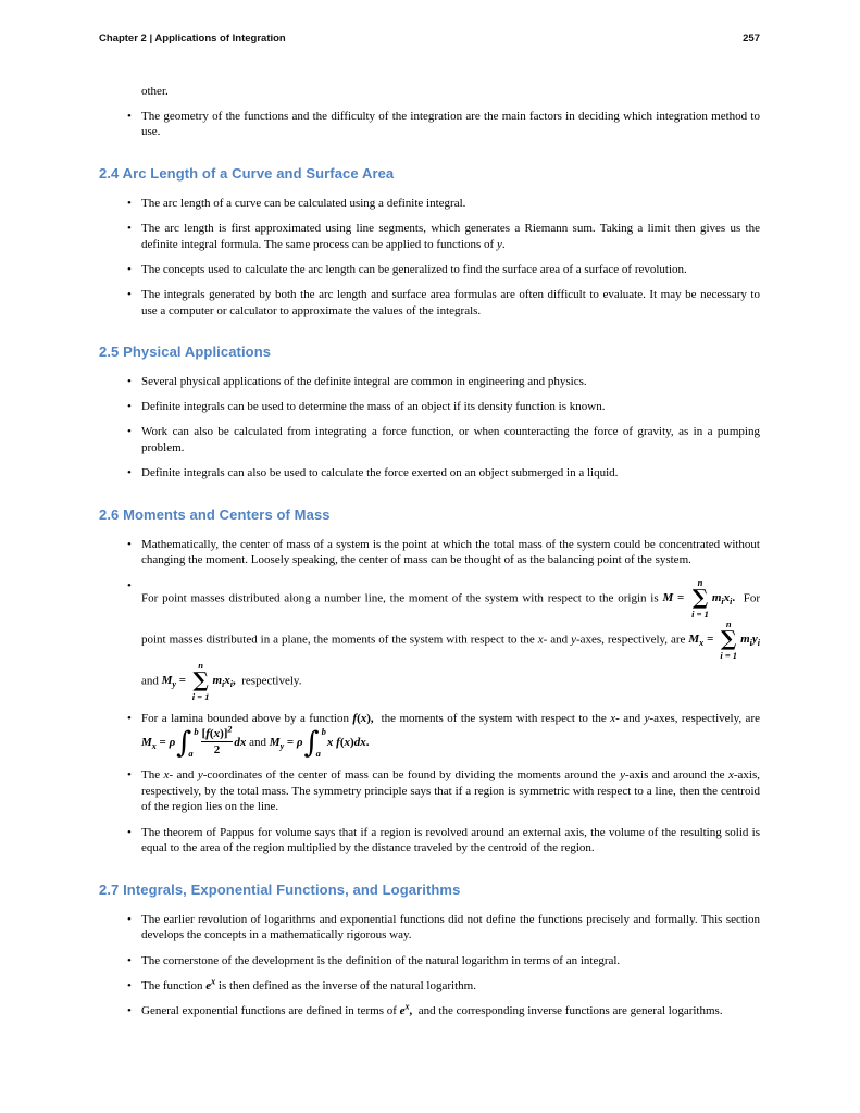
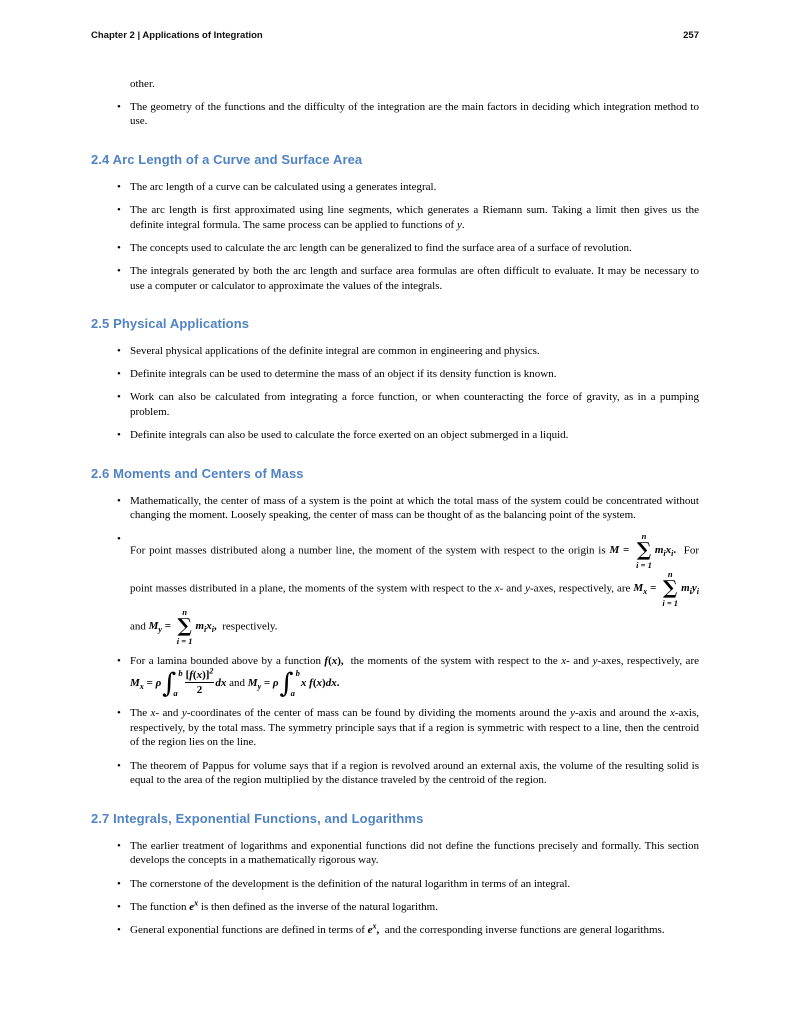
  Chapter 2 | Applications of Integration
  257
  other.
  The geometry of the functions and the difficulty of the integration are the main factors in deciding which integration method to use.
  2.4 Arc Length of a Curve and Surface Area
- The arc length of a curve can be calculated using a definite integral.
+ The arc length of a curve can be calculated using a generates integral.
  The arc length is first approximated using line segments, which generates a Riemann sum. Taking a limit then gives us the definite integral formula. The same process can be applied to functions of y.
  The concepts used to calculate the arc length can be generalized to find the surface area of a surface of revolution.
  The integrals generated by both the arc length and surface area formulas are often difficult to evaluate. It may be necessary to use a computer or calculator to approximate the values of the integrals.
  2.5 Physical Applications
  Several physical applications of the definite integral are common in engineering and physics.
  Definite integrals can be used to determine the mass of an object if its density function is known.
  Work can also be calculated from integrating a force function, or when counteracting the force of gravity, as in a pumping problem.
  Definite integrals can also be used to calculate the force exerted on an object submerged in a liquid.
  2.6 Moments and Centers of Mass
  Mathematically, the center of mass of a system is the point at which the total mass of the system could be concentrated without changing the moment. Loosely speaking, the center of mass can be thought of as the balancing point of the system.
  For point masses distributed along a number line, the moment of the system with respect to the origin is M =
  n
  ∑
  i = 1
  mixi. For point masses distributed in a plane, the moments of the system with respect to the x- and y-axes, respectively, are Mx =
  n
  ∑
  i = 1
  miyi and My =
  n
  ∑
  i = 1
  mixi, respectively.
  For a lamina bounded above by a function f(x), the moments of the system with respect to the x- and y-axes, respectively, are Mx = ρ
  ∫
  b
  a
  [f(x)]2
  2
  dx and My = ρ
  ∫
  b
  a
  x f(x)dx.
  The x- and y-coordinates of the center of mass can be found by dividing the moments around the y-axis and around the x-axis, respectively, by the total mass. The symmetry principle says that if a region is symmetric with respect to a line, then the centroid of the region lies on the line.
  The theorem of Pappus for volume says that if a region is revolved around an external axis, the volume of the resulting solid is equal to the area of the region multiplied by the distance traveled by the centroid of the region.
  2.7 Integrals, Exponential Functions, and Logarithms
- The earlier revolution of logarithms and exponential functions did not define the functions precisely and formally. This section develops the concepts in a mathematically rigorous way.
+ The earlier treatment of logarithms and exponential functions did not define the functions precisely and formally. This section develops the concepts in a mathematically rigorous way.
  The cornerstone of the development is the definition of the natural logarithm in terms of an integral.
  The function ex is then defined as the inverse of the natural logarithm.
  General exponential functions are defined in terms of ex, and the corresponding inverse functions are general logarithms.
